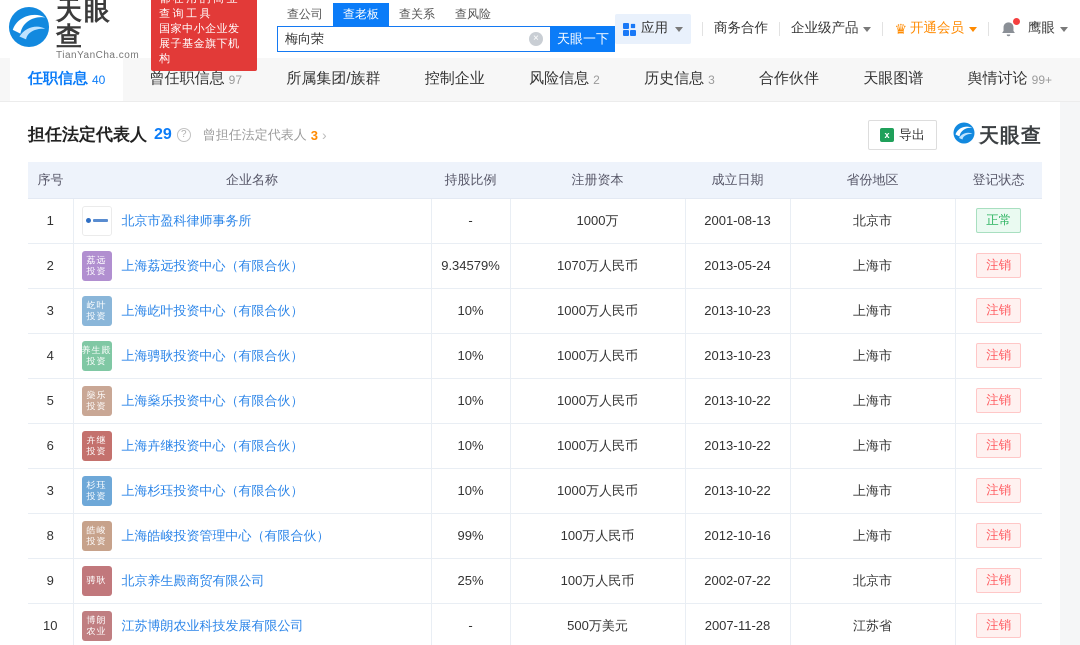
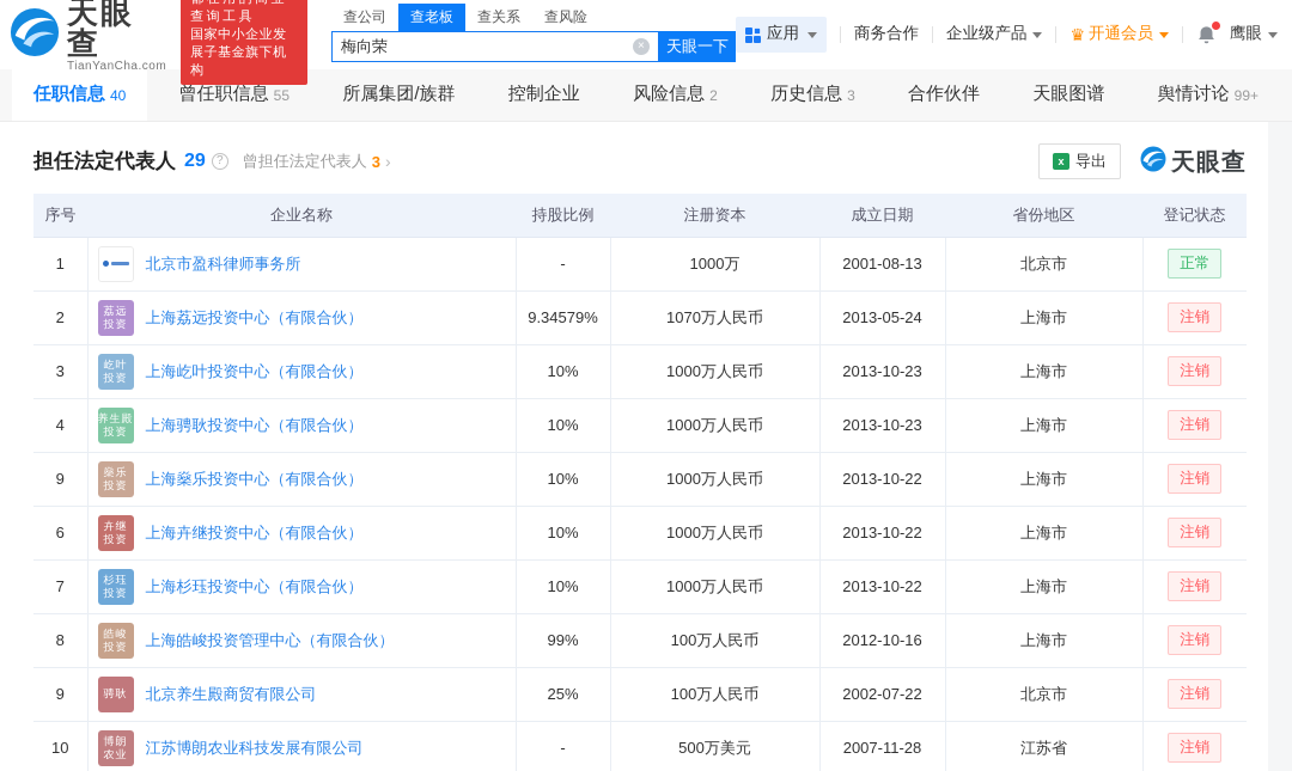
  天眼查
  TianYanCha.com
  国家中小企业发展子基金旗下机构
  查公司
  查老板
  查关系
  查风险
  梅向荣
  ×
  天眼一下
  应用
  商务合作
  企业级产品
  ♛
  开通会员
  鹰眼
  任职信息
  40
  曾任职信息
- 97
+ 55
  所属集团/族群
  控制企业
  风险信息
  2
  历史信息
  3
  合作伙伴
  天眼图谱
  舆情讨论
  99+
  担任法定代表人
  29
  ?
  曾担任法定代表人
  3
  ›
  x
  导出
  天眼查
  序号	企业名称	持股比例	注册资本	成立日期	省份地区	登记状态
  1	北京市盈科律师事务所	-	1000万	2001-08-13	北京市	正常
  2	荔远投资上海荔远投资中心（有限合伙）	9.34579%	1070万人民币	2013-05-24	上海市	注销
  3	屹叶投资上海屹叶投资中心（有限合伙）	10%	1000万人民币	2013-10-23	上海市	注销
  4	养生殿投资上海骋耿投资中心（有限合伙）	10%	1000万人民币	2013-10-23	上海市	注销
- 5	燊乐投资上海燊乐投资中心（有限合伙）	10%	1000万人民币	2013-10-22	上海市	注销
+ 9	燊乐投资上海燊乐投资中心（有限合伙）	10%	1000万人民币	2013-10-22	上海市	注销
  6	卉继投资上海卉继投资中心（有限合伙）	10%	1000万人民币	2013-10-22	上海市	注销
- 3	杉珏投资上海杉珏投资中心（有限合伙）	10%	1000万人民币	2013-10-22	上海市	注销
+ 7	杉珏投资上海杉珏投资中心（有限合伙）	10%	1000万人民币	2013-10-22	上海市	注销
  8	皓峻投资上海皓峻投资管理中心（有限合伙）	99%	100万人民币	2012-10-16	上海市	注销
  9	骋耿 北京养生殿商贸有限公司	25%	100万人民币	2002-07-22	北京市	注销
  10	博朗农业江苏博朗农业科技发展有限公司	-	500万美元	2007-11-28	江苏省	注销
